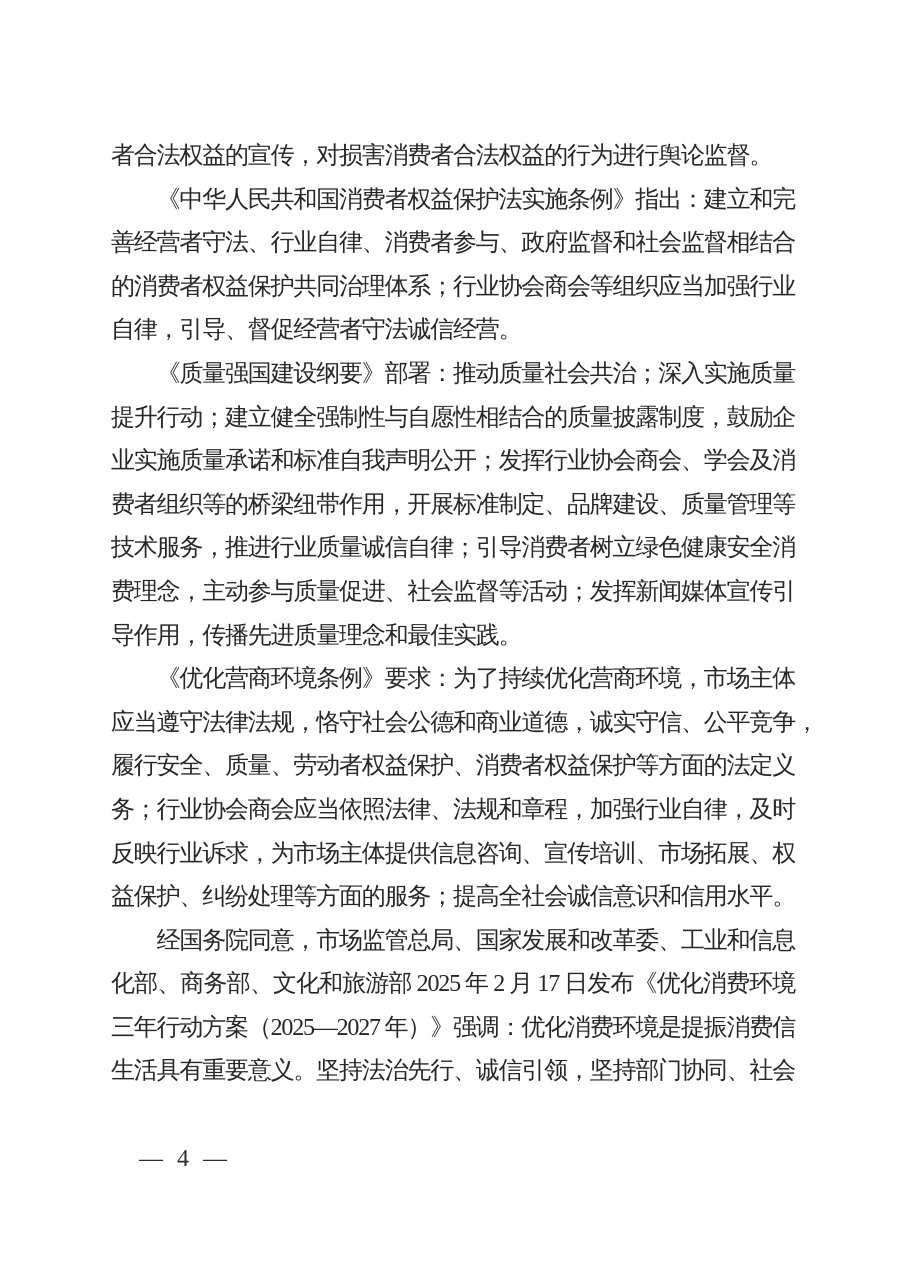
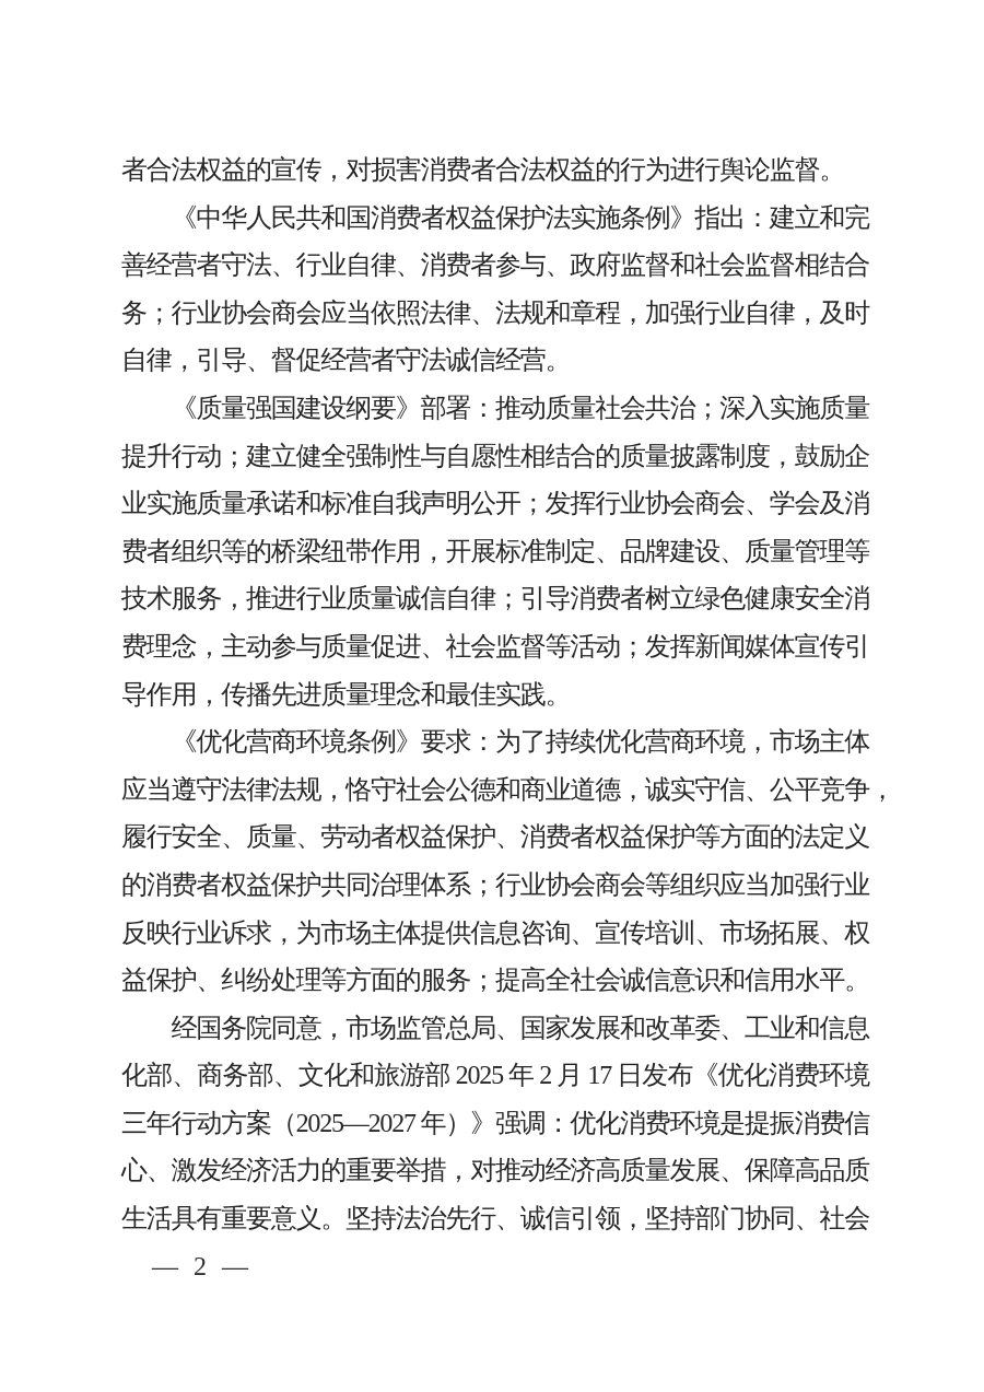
  者合法权益的宣传，对损害消费者合法权益的行为进行舆论监督。
  《中华人民共和国消费者权益保护法实施条例》指出：建立和完
  善经营者守法、行业自律、消费者参与、政府监督和社会监督相结合
- 的消费者权益保护共同治理体系；行业协会商会等组织应当加强行业
+ 务；行业协会商会应当依照法律、法规和章程，加强行业自律，及时
  自律，引导、督促经营者守法诚信经营。
  《质量强国建设纲要》部署：推动质量社会共治；深入实施质量
  提升行动；建立健全强制性与自愿性相结合的质量披露制度，鼓励企
  业实施质量承诺和标准自我声明公开；发挥行业协会商会、学会及消
  费者组织等的桥梁纽带作用，开展标准制定、品牌建设、质量管理等
  技术服务，推进行业质量诚信自律；引导消费者树立绿色健康安全消
  费理念，主动参与质量促进、社会监督等活动；发挥新闻媒体宣传引
  导作用，传播先进质量理念和最佳实践。
  《优化营商环境条例》要求：为了持续优化营商环境，市场主体
  应当遵守法律法规，恪守社会公德和商业道德，诚实守信、公平竞争，
  履行安全、质量、劳动者权益保护、消费者权益保护等方面的法定义
- 务；行业协会商会应当依照法律、法规和章程，加强行业自律，及时
+ 的消费者权益保护共同治理体系；行业协会商会等组织应当加强行业
  反映行业诉求，为市场主体提供信息咨询、宣传培训、市场拓展、权
  益保护、纠纷处理等方面的服务；提高全社会诚信意识和信用水平。
  经国务院同意，市场监管总局、国家发展和改革委、工业和信息
  化部、商务部、文化和旅游部 2025 年 2 月 17 日发布《优化消费环境
  三年行动方案（2025—2027 年）》强调：优化消费环境是提振消费信
+ 心、激发经济活力的重要举措，对推动经济高质量发展、保障高品质
  生活具有重要意义。坚持法治先行、诚信引领，坚持部门协同、社会
- — 4 —
+ — 2 —
